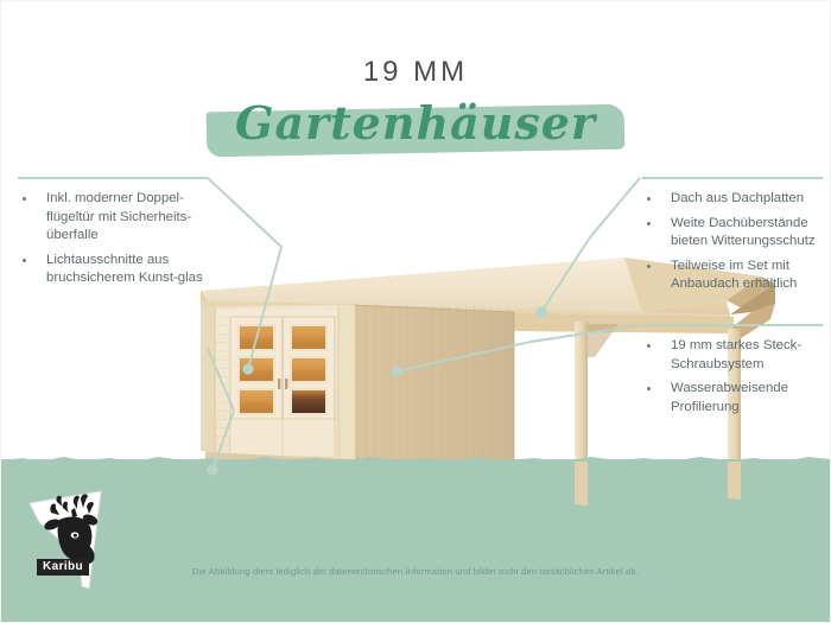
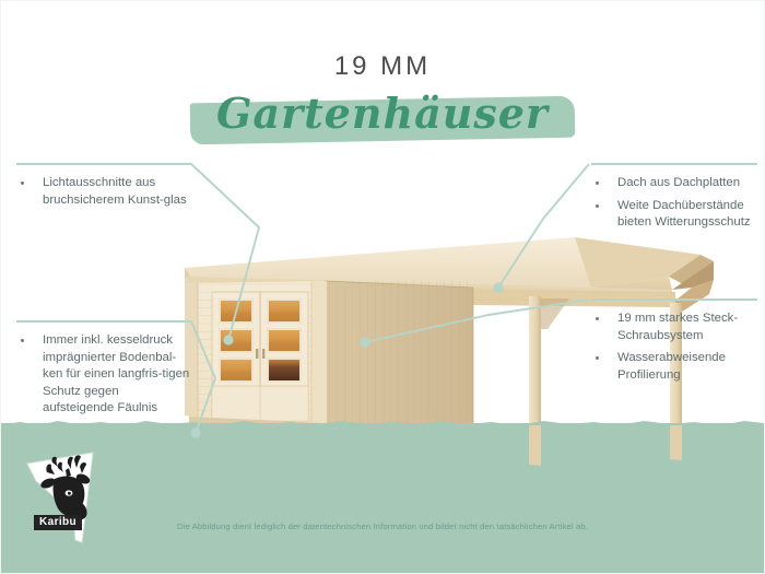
  19 MM
  Gartenhäuser
- Inkl. moderner Doppel-flügeltür mit Sicherheits-überfalle
  Lichtausschnitte aus bruchsicherem Kunst-glas
+ Immer inkl. kesseldruck imprägnierter Bodenbal-ken für einen langfris-tigen Schutz gegen aufsteigende Fäulnis
  Dach aus Dachplatten
  Weite Dachüberstände bieten Witterungsschutz
- Teilweise im Set mit Anbaudach erhältlich
  19 mm starkes Steck-Schraubsystem
  Wasserabweisende Profilierung
  Karibu
  Die Abbildung dient lediglich der datentechnischen Information und bildet nicht den tatsächlichen Artikel ab.
